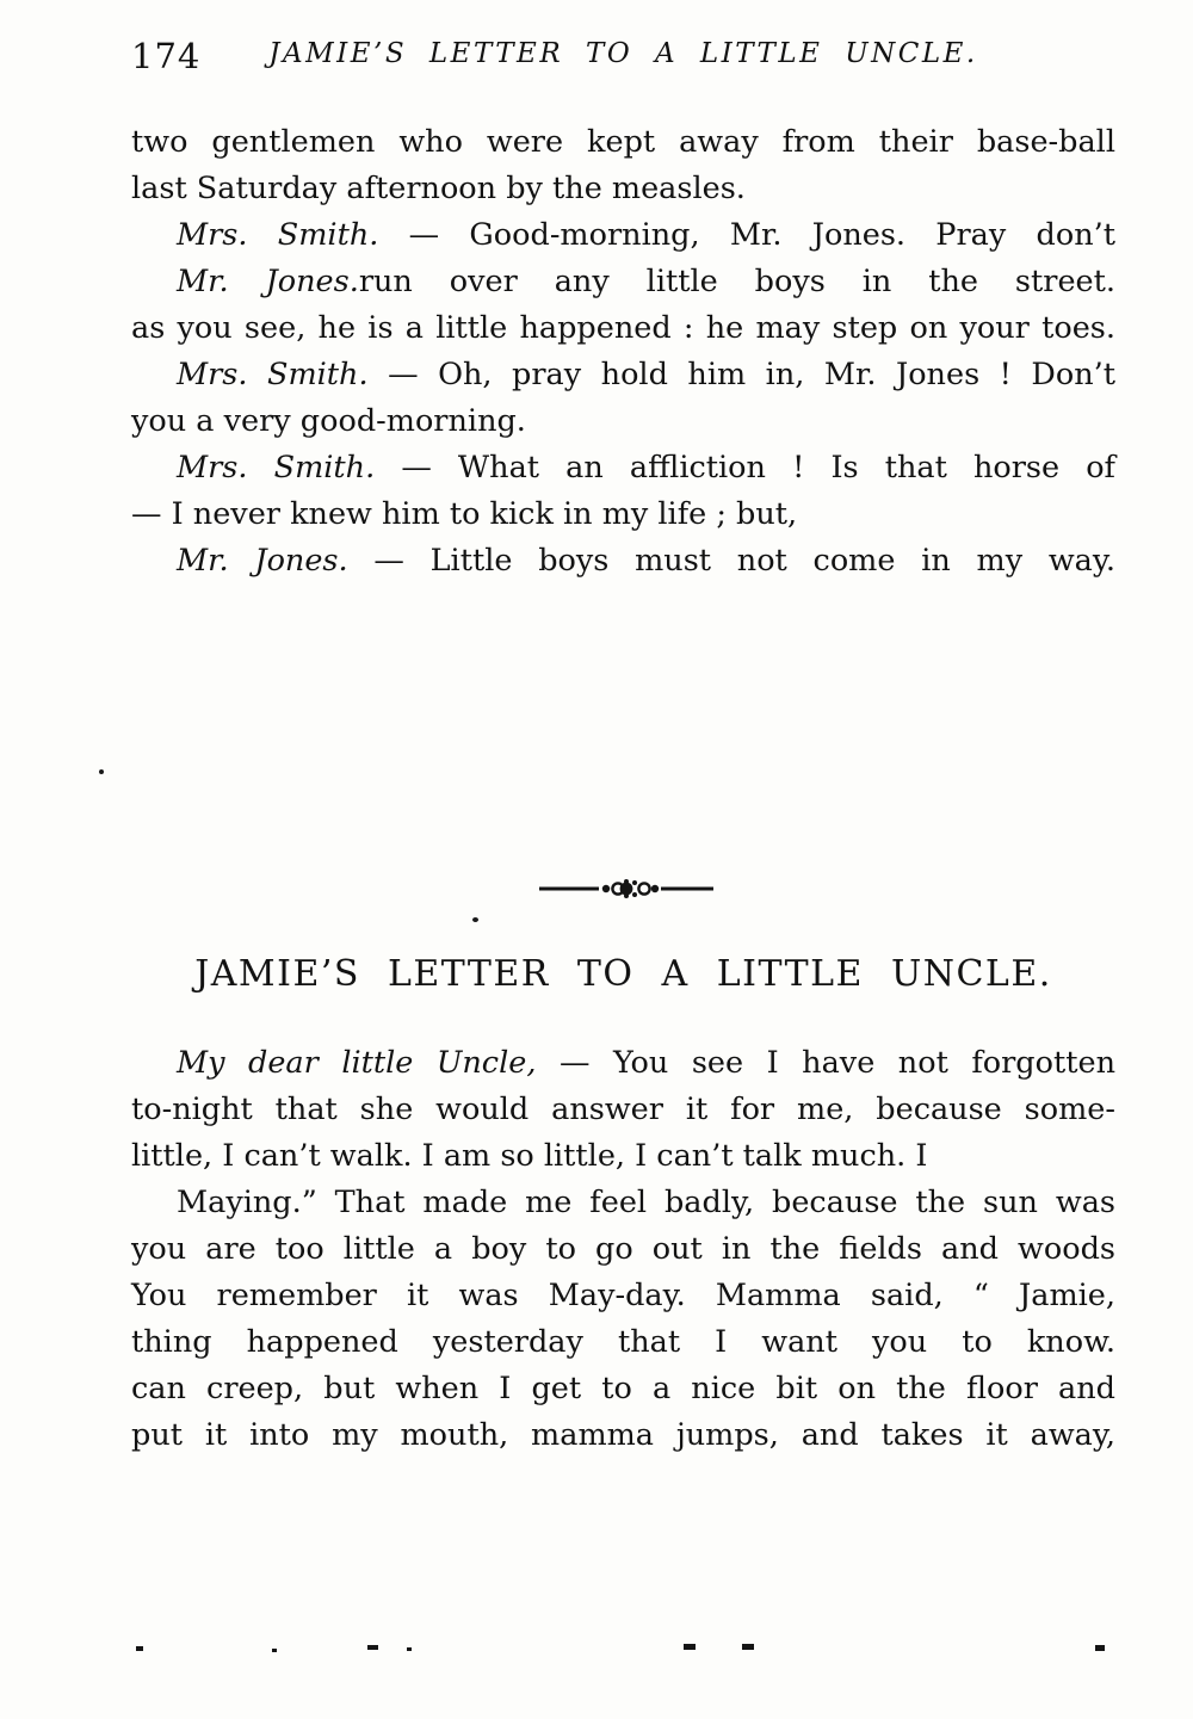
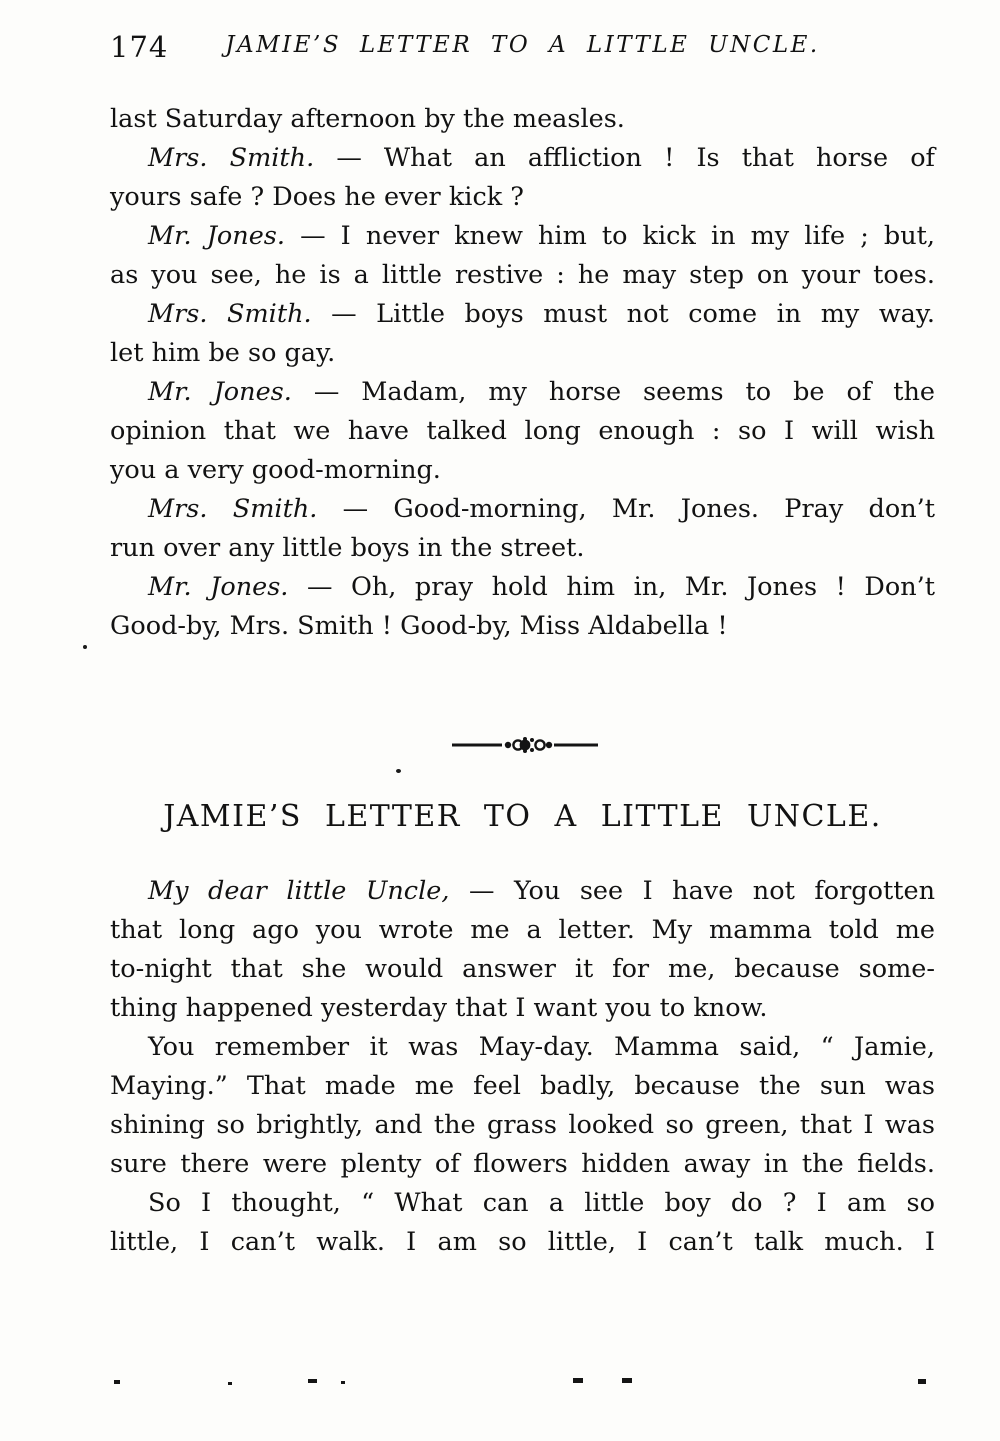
  174
  JAMIE’S LETTER TO A LITTLE UNCLE.
- two gentlemen who were kept away from their base-ball
  last Saturday afternoon by the measles.
- Mrs. Smith. — Good-morning, Mr. Jones. Pray don’t
+ Mrs. Smith. — What an affliction ! Is that horse of
+ yours safe ? Does he ever kick ?
- Mr. Jones.run over any little boys in the street.
+ Mr. Jones. — I never knew him to kick in my life ; but,
- as you see, he is a little happened : he may step on your toes.
+ as you see, he is a little restive : he may step on your toes.
- Mrs. Smith. — Oh, pray hold him in, Mr. Jones ! Don’t
+ Mrs. Smith. — Little boys must not come in my way.
+ let him be so gay.
+ Mr. Jones. — Madam, my horse seems to be of the
+ opinion that we have talked long enough : so I will wish
  you a very good-morning.
- Mrs. Smith. — What an affliction ! Is that horse of
+ Mrs. Smith. — Good-morning, Mr. Jones. Pray don’t
- — I never knew him to kick in my life ; but,
+ run over any little boys in the street.
- Mr. Jones. — Little boys must not come in my way.
+ Mr. Jones. — Oh, pray hold him in, Mr. Jones ! Don’t
+ Good-by, Mrs. Smith ! Good-by, Miss Aldabella !
  JAMIE’S LETTER TO A LITTLE UNCLE.
  My dear little Uncle, — You see I have not forgotten
+ that long ago you wrote me a letter. My mamma told me
  to-night that she would answer it for me, because some-
- little, I can’t walk. I am so little, I can’t talk much. I
+ thing happened yesterday that I want you to know.
- Maying.” That made me feel badly, because the sun was
+ You remember it was May-day. Mamma said, “ Jamie,
- you are too little a boy to go out in the fields and woods
- You remember it was May-day. Mamma said, “ Jamie,
+ Maying.” That made me feel badly, because the sun was
+ shining so brightly, and the grass looked so green, that I was
+ sure there were plenty of flowers hidden away in the fields.
+ So I thought, “ What can a little boy do ? I am so
- thing happened yesterday that I want you to know.
+ little, I can’t walk. I am so little, I can’t talk much. I
- can creep, but when I get to a nice bit on the floor and
- put it into my mouth, mamma jumps, and takes it away,
